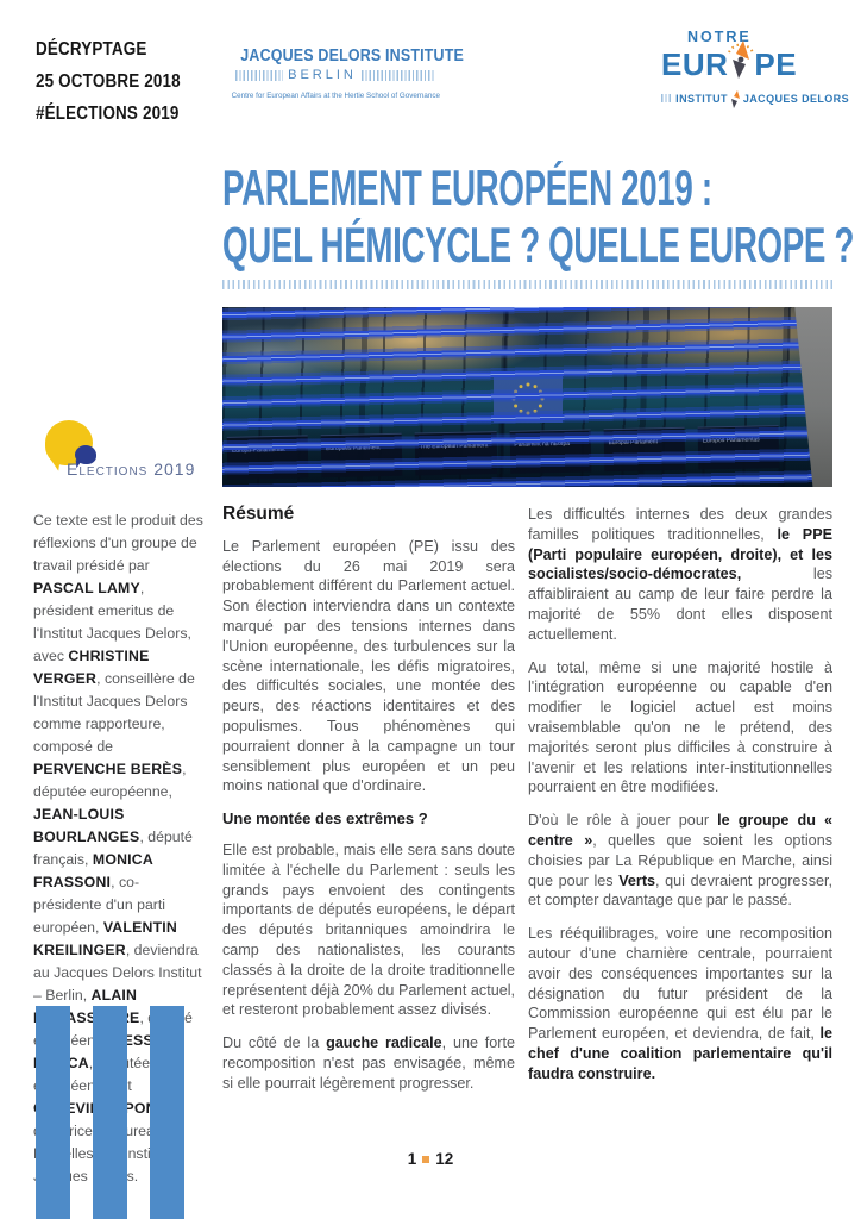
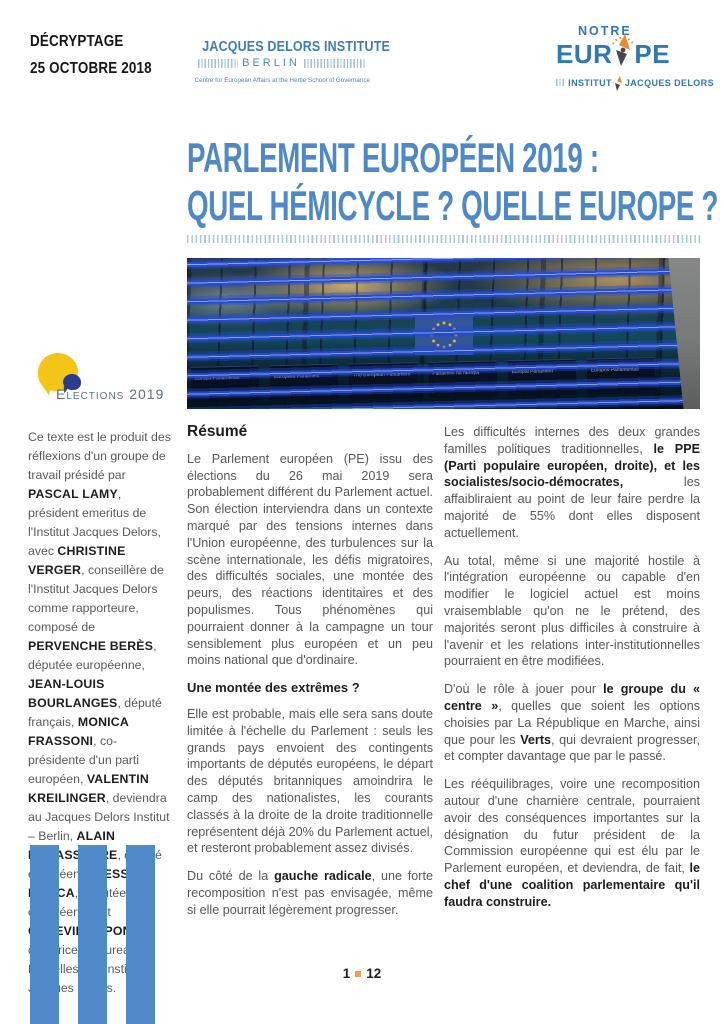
  DÉCRYPTAGE
  25 OCTOBRE 2018
- #ÉLECTIONS 2019
  JACQUES DELORS INSTITUTE
  BERLIN
  NOTRE
  EUR
  PE
  INSTITUT
  JACQUES DELORS
  PARLEMENT EUROPÉEN 2019 :
  QUEL HÉMICYCLE ? QUELLE EUROPE ?
  Elections 2019
  Ce texte est le produit des réflexions d'un groupe de travail présidé par PASCAL LAMY, président emeritus de l'Institut Jacques Delors, avec CHRISTINE VERGER, conseillère de l'Institut Jacques Delors comme rapporteure, composé de PERVENCHE BERÈS, députée européenne, JEAN-LOUIS BOURLANGES, député français, MONICA FRASSONI, co-présidente d'un parti européen, VALENTIN KREILINGER, deviendra au Jacques Delors Institut – Berlin, ALAIN ASSE,é éen ESS CA,tée éent EVI PO riceure llesnst ess.
  Résumé
  Le Parlement européen (PE) issu des élections du 26 mai 2019 sera probablement différent du Parlement actuel. Son élection interviendra dans un contexte marqué par des tensions internes dans l'Union européenne, des turbulences sur la scène internationale, les défis migratoires, des difficultés sociales, une montée des peurs, des réactions identitaires et des populismes. Tous phénomènes qui pourraient donner à la campagne un tour sensiblement plus européen et un peu moins national que d'ordinaire.
  Une montée des extrêmes ?
  Elle est probable, mais elle sera sans doute limitée à l'échelle du Parlement : seuls les grands pays envoient des contingents importants de députés européens, le départ des députés britanniques amoindrira le camp des nationalistes, les courants classés à la droite de la droite traditionnelle représentent déjà 20% du Parlement actuel, et resteront probablement assez divisés.
  Du côté de la gauche radicale, une forte recomposition n'est pas envisagée, même si elle pourrait légèrement progresser.
- Les difficultés internes des deux grandes familles politiques traditionnelles, le PPE (Parti populaire européen, droite), et les socialistes/socio-démocrates, les affaibliraient au camp de leur faire perdre la majorité de 55% dont elles disposent actuellement.
+ Les difficultés internes des deux grandes familles politiques traditionnelles, le PPE (Parti populaire européen, droite), et les socialistes/socio-démocrates, les affaibliraient au point de leur faire perdre la majorité de 55% dont elles disposent actuellement.
  Au total, même si une majorité hostile à l'intégration européenne ou capable d'en modifier le logiciel actuel est moins vraisemblable qu'on ne le prétend, des majorités seront plus difficiles à construire à l'avenir et les relations inter-institutionnelles pourraient en être modifiées.
  D'où le rôle à jouer pour le groupe du « centre », quelles que soient les options choisies par La République en Marche, ainsi que pour les Verts, qui devraient progresser, et compter davantage que par le passé.
  Les rééquilibrages, voire une recomposition autour d'une charnière centrale, pourraient avoir des conséquences importantes sur la désignation du futur président de la Commission européenne qui est élu par le Parlement européen, et deviendra, de fait, le chef d'une coalition parlementaire qu'il faudra construire.
  1 12
